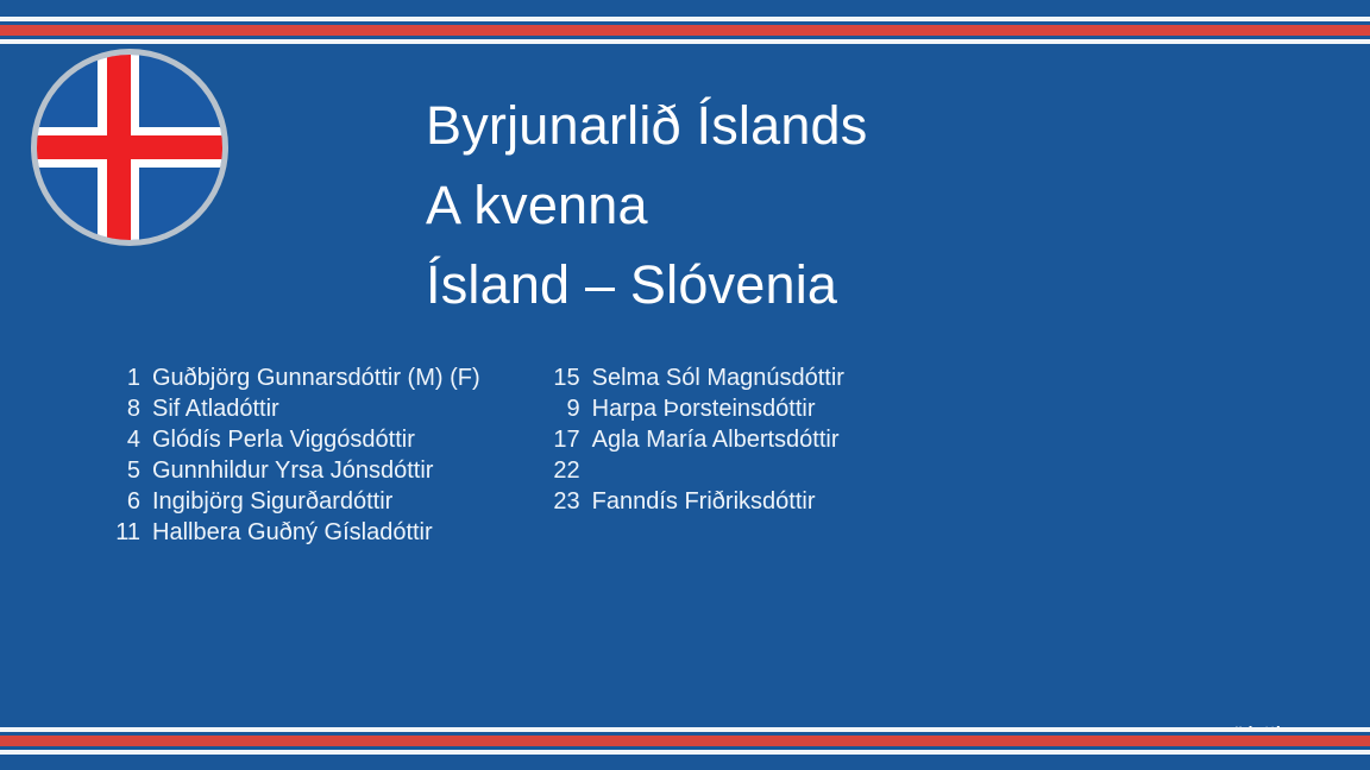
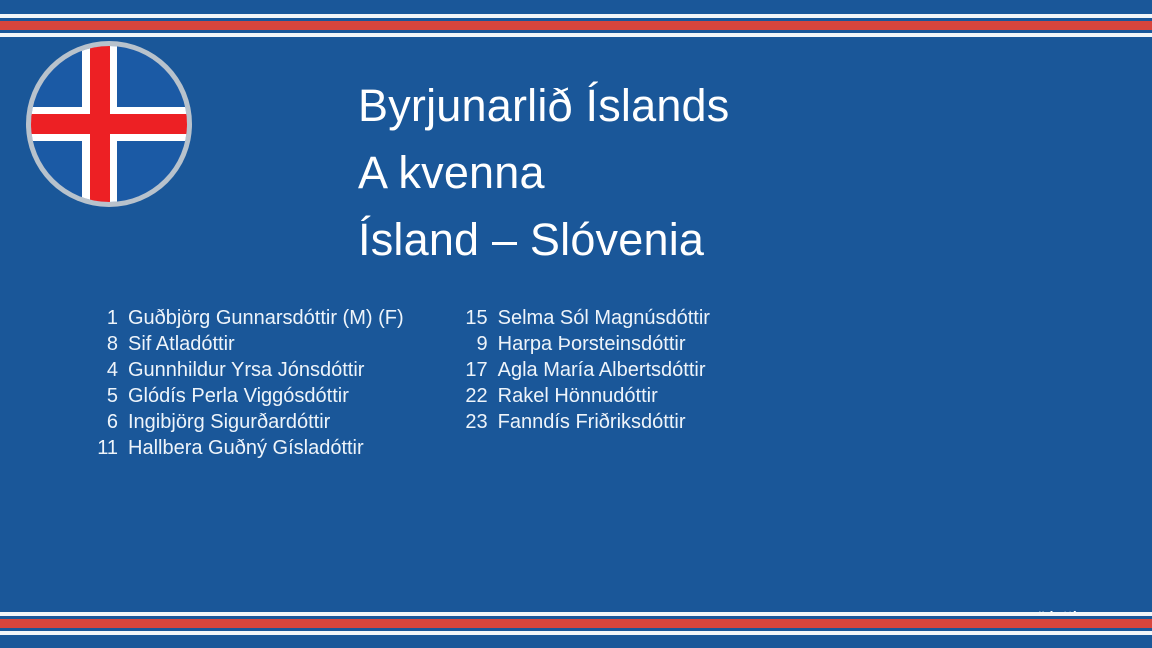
  Byrjunarlið Íslands
  A kvenna
  Ísland – Slóvenia
  1
  Guðbjörg Gunnarsdóttir (M) (F)
  8
  Sif Atladóttir
  4
- Glódís Perla Viggósdóttir
+ Gunnhildur Yrsa Jónsdóttir
  5
- Gunnhildur Yrsa Jónsdóttir
+ Glódís Perla Viggósdóttir
  6
  Ingibjörg Sigurðardóttir
  11
  Hallbera Guðný Gísladóttir
  15
  Selma Sól Magnúsdóttir
  9
  Harpa Þorsteinsdóttir
  17
  Agla María Albertsdóttir
  22
+ Rakel Hönnudóttir
  23
  Fanndís Friðriksdóttir
